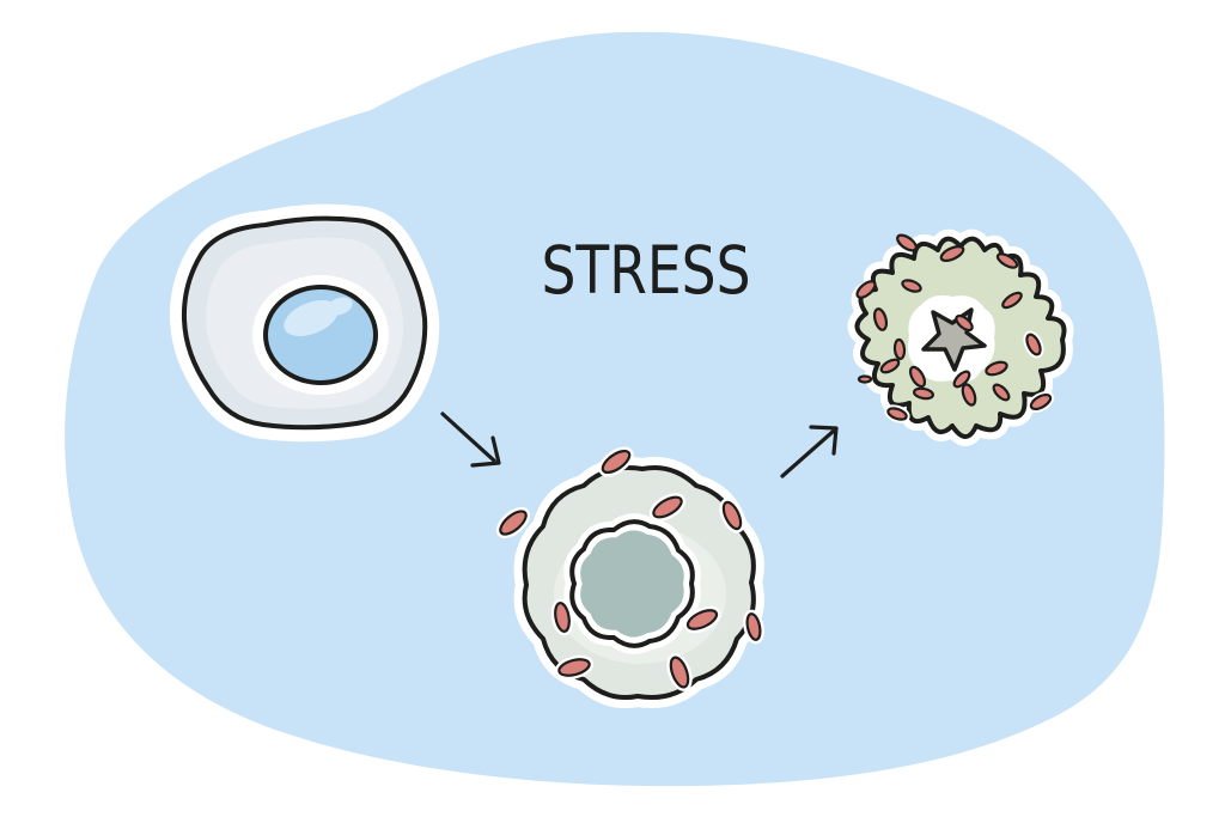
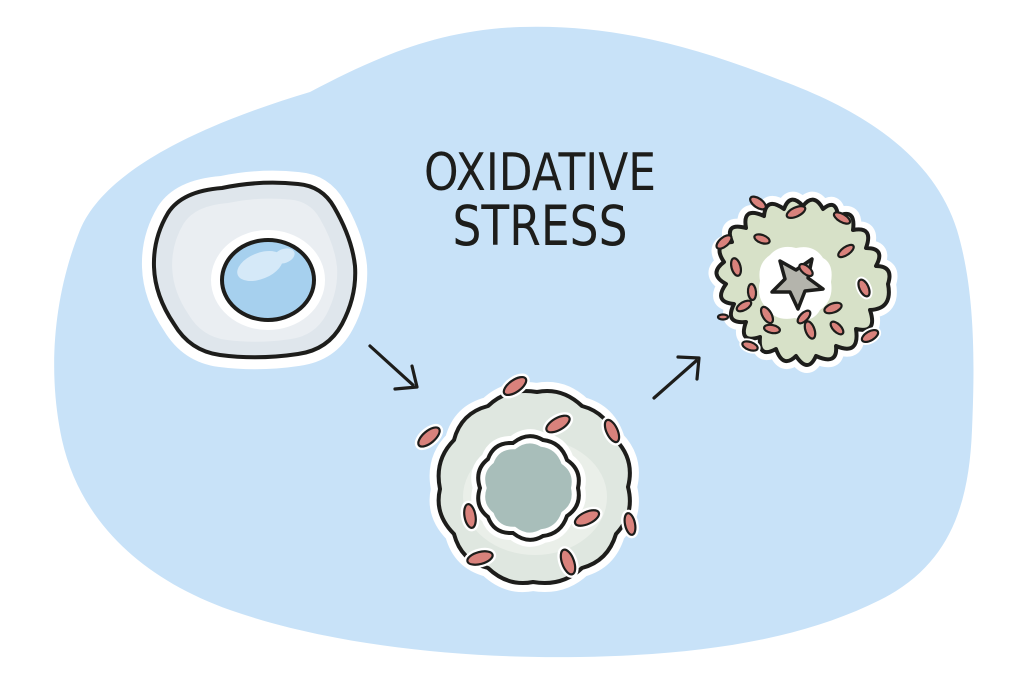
+ OXIDATIVE
  STRESS
